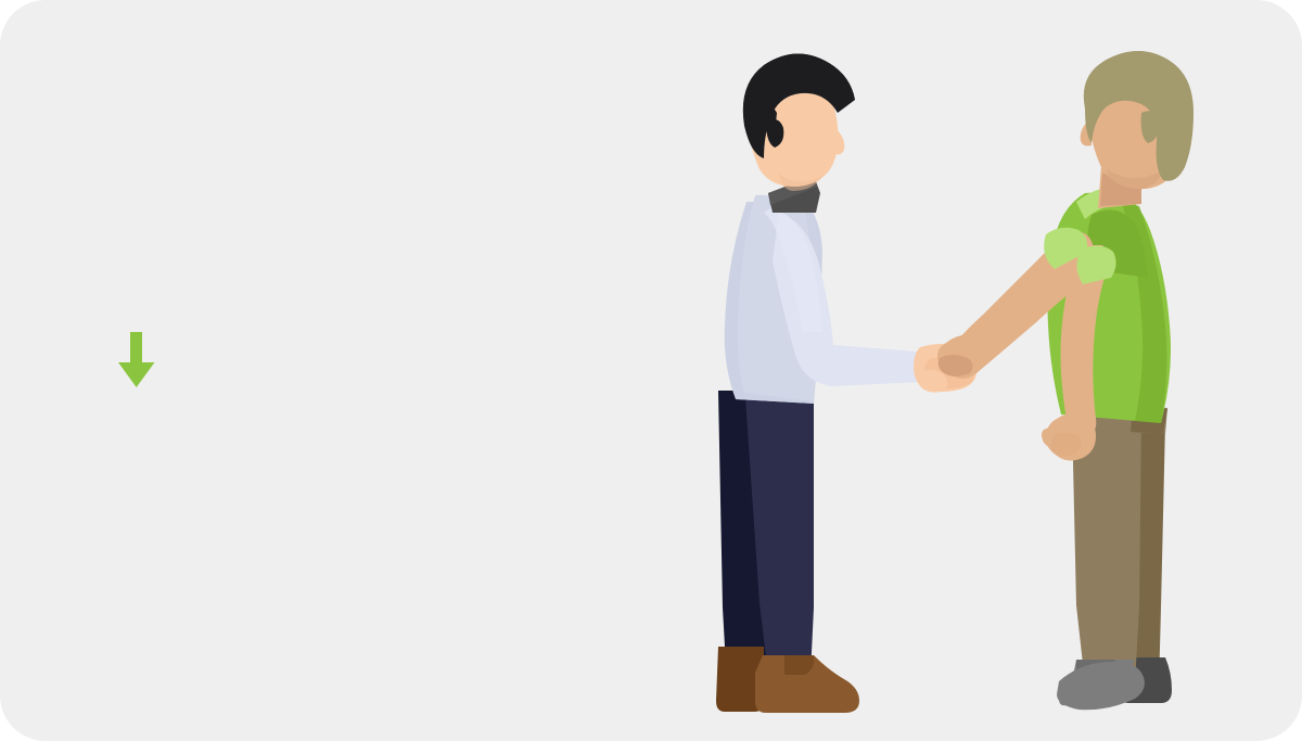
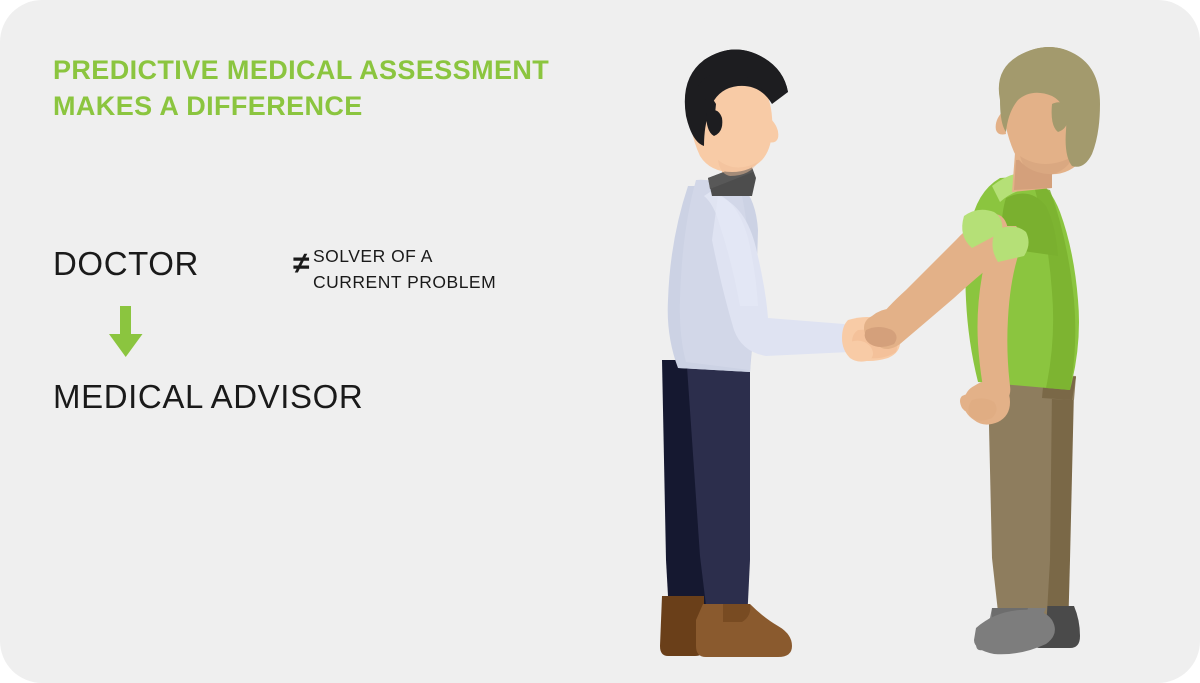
+ PREDICTIVE MEDICAL ASSESSMENT
+ MAKES A DIFFERENCE
+ DOCTOR
+ ≠
+ SOLVER OF A
+ CURRENT PROBLEM
+ MEDICAL ADVISOR
